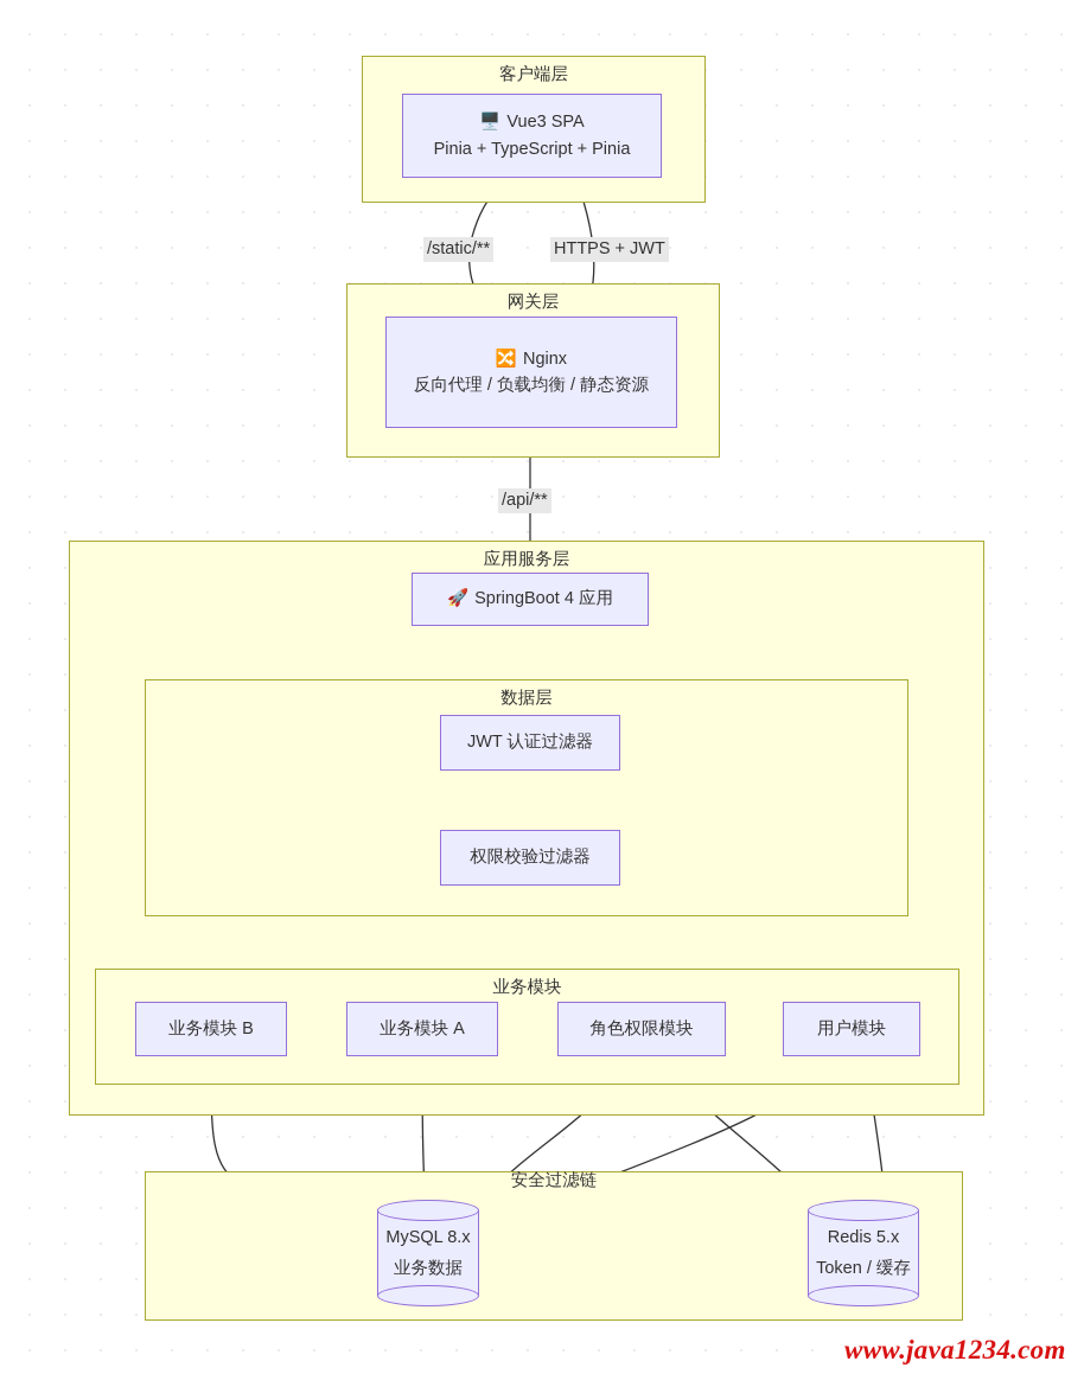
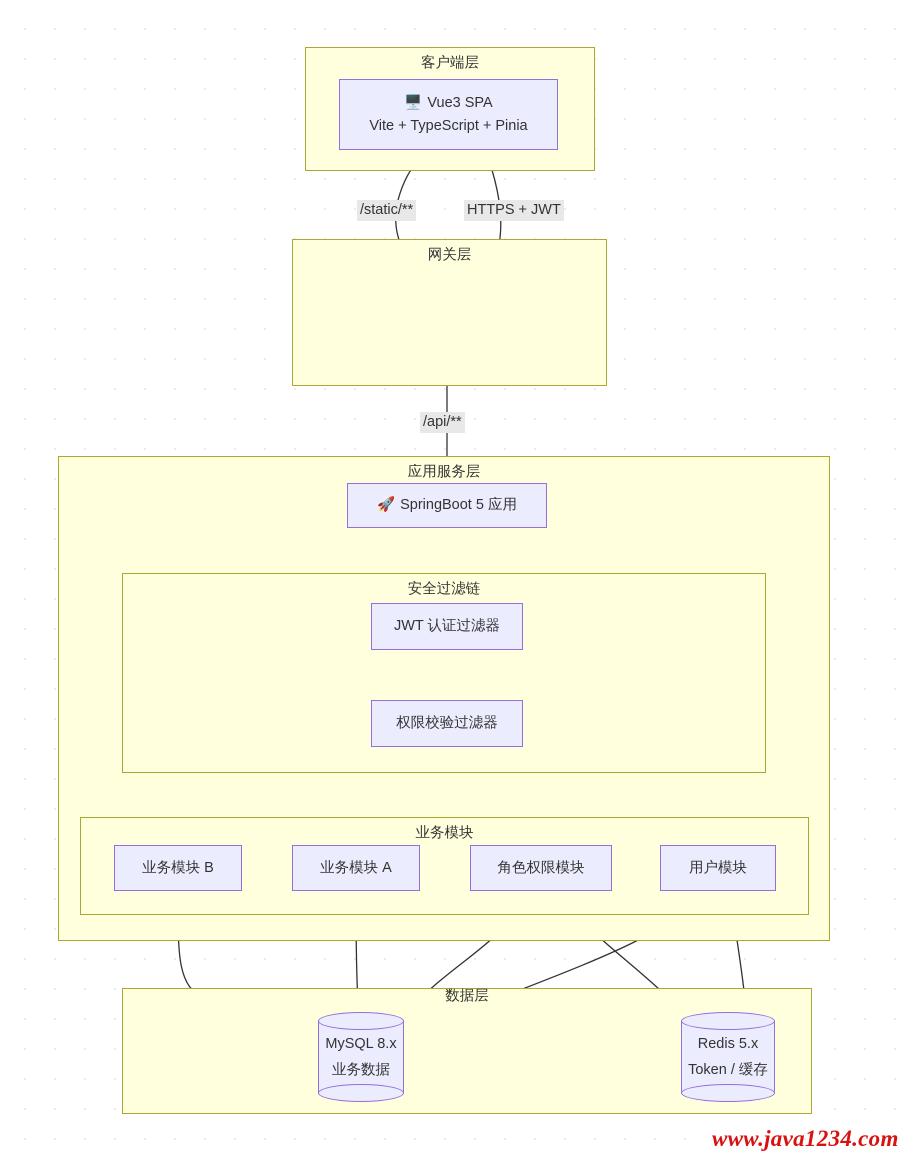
  客户端层
  🖥️ Vue3 SPA
- Pinia + TypeScript + Pinia
+ Vite + TypeScript + Pinia
  /static/**
  HTTPS + JWT
  网关层
- 🔀 Nginx
- 反向代理 / 负载均衡 / 静态资源
  /api/**
  应用服务层
- 🚀 SpringBoot 4 应用
+ 🚀 SpringBoot 5 应用
- 数据层
+ 安全过滤链
  JWT 认证过滤器
  权限校验过滤器
  业务模块
  业务模块 B
  业务模块 A
  角色权限模块
  用户模块
- 安全过滤链
+ 数据层
  MySQL 8.x
  业务数据
  Redis 5.x
  Token / 缓存
  www.java1234.com
